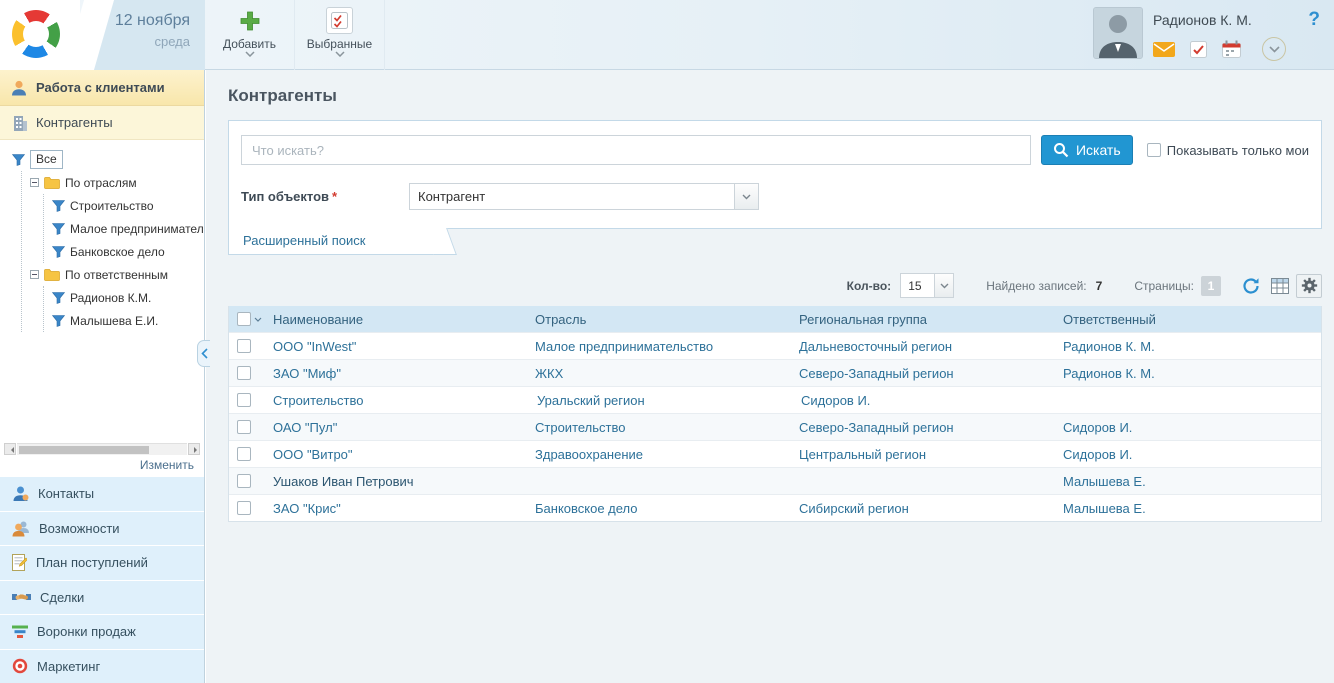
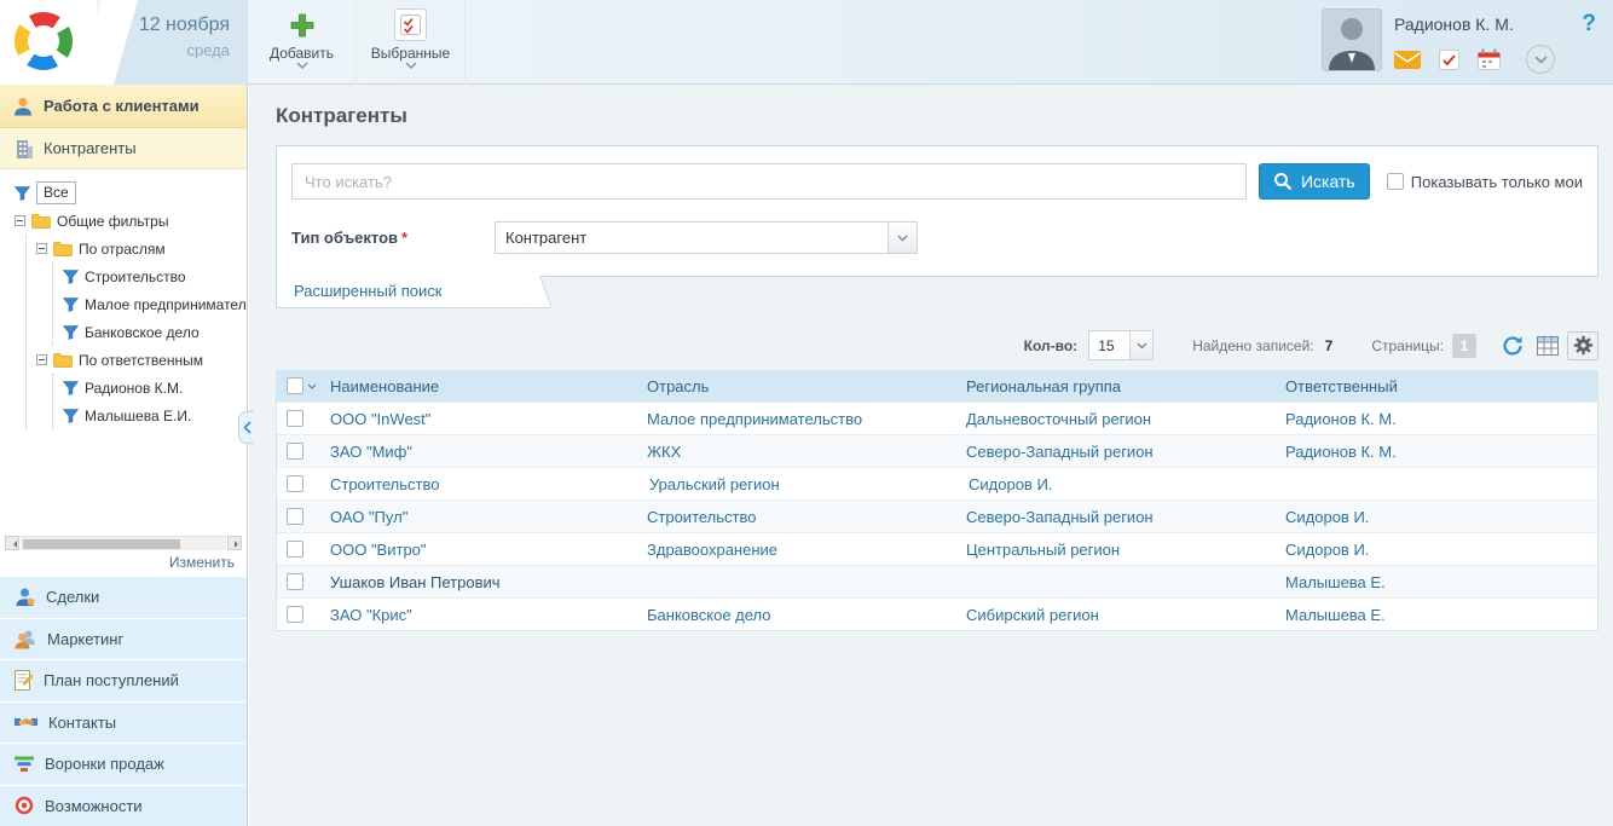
  12 ноября
  среда
  Добавить
  Выбранные
  Радионов К. М.
  ?
  Работа с клиентами
  Контрагенты
  Все
+ Общие фильтры
  По отраслям
  Строительство
  Малое предпринимател
  Банковское дело
  По ответственным
  Радионов К.М.
  Малышева Е.И.
  Изменить
- Контакты
+ Сделки
- Возможности
+ Маркетинг
  План поступлений
- Сделки
+ Контакты
  Воронки продаж
- Маркетинг
+ Возможности
  Контрагенты
  Что искать?
  Искать
  Показывать только мои
  Тип объектов *
  Контрагент
  Расширенный поиск
  Кол-во:
  15
  Найдено записей:
  7
  Страницы:
  1
  Наименование
  Отрасль
  Региональная группа
  Ответственный
  ООО "InWest"
  Малое предпринимательство
  Дальневосточный регион
  Радионов К. М.
  ЗАО "Миф"
  ЖКХ
  Северо-Западный регион
  Радионов К. М.
  Строительство
  Уральский регион
  Сидоров И.
  ОАО "Пул"
  Строительство
  Северо-Западный регион
  Сидоров И.
  ООО "Витро"
  Здравоохранение
  Центральный регион
  Сидоров И.
  Ушаков Иван Петрович
  Малышева Е.
  ЗАО "Крис"
  Банковское дело
  Сибирский регион
  Малышева Е.
